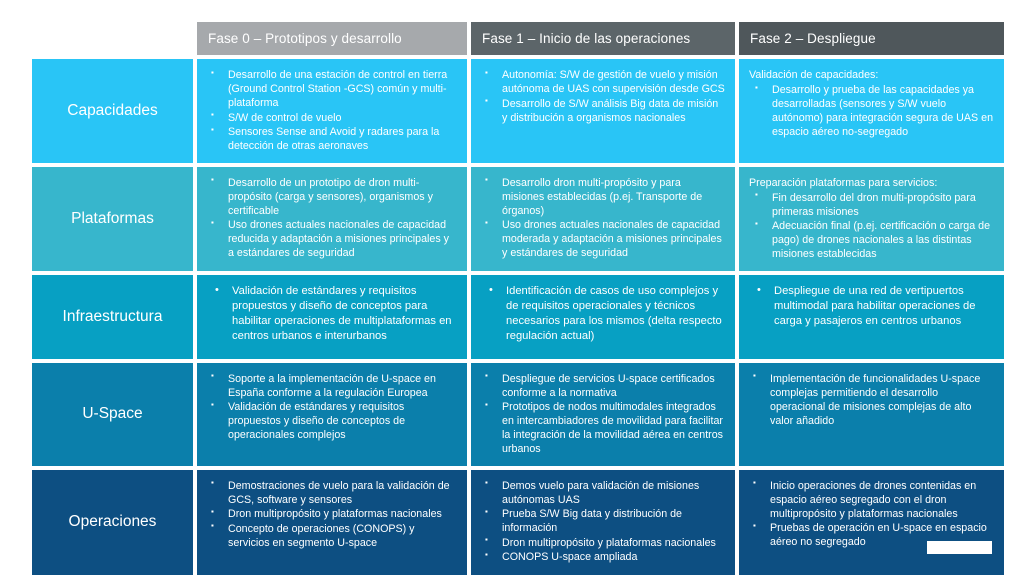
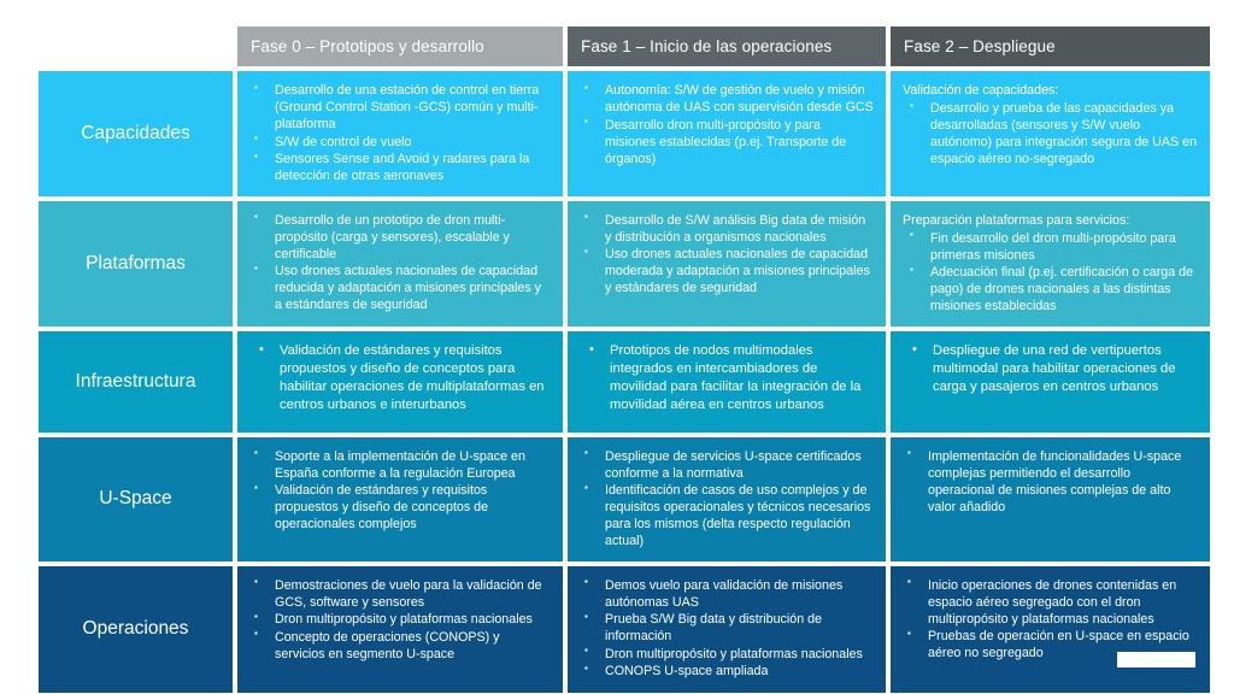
  Fase 0 – Prototipos y desarrollo
  Fase 1 – Inicio de las operaciones
  Fase 2 – Despliegue
  Capacidades
  Desarrollo de una estación de control en tierra (Ground Control Station -GCS) común y multi-plataforma
  S/W de control de vuelo
  Sensores Sense and Avoid y radares para la detección de otras aeronaves
  Autonomía: S/W de gestión de vuelo y misión autónoma de UAS con supervisión desde GCS
- Desarrollo de S/W análisis Big data de misión y distribución a organismos nacionales
+ Desarrollo dron multi-propósito y para misiones establecidas (p.ej. Transporte de órganos)
  Validación de capacidades:
  Desarrollo y prueba de las capacidades ya desarrolladas (sensores y S/W vuelo autónomo) para integración segura de UAS en espacio aéreo no-segregado
  Plataformas
- Desarrollo de un prototipo de dron multi-propósito (carga y sensores), organismos y certificable
+ Desarrollo de un prototipo de dron multi-propósito (carga y sensores), escalable y certificable
  Uso drones actuales nacionales de capacidad reducida y adaptación a misiones principales y a estándares de seguridad
- Desarrollo dron multi-propósito y para misiones establecidas (p.ej. Transporte de órganos)
+ Desarrollo de S/W análisis Big data de misión y distribución a organismos nacionales
  Uso drones actuales nacionales de capacidad moderada y adaptación a misiones principales y estándares de seguridad
  Preparación plataformas para servicios:
  Fin desarrollo del dron multi-propósito para primeras misiones
  Adecuación final (p.ej. certificación o carga de pago) de drones nacionales a las distintas misiones establecidas
  Infraestructura
  Validación de estándares y requisitos propuestos y diseño de conceptos para habilitar operaciones de multiplataformas en centros urbanos e interurbanos
- Identificación de casos de uso complejos y de requisitos operacionales y técnicos necesarios para los mismos (delta respecto regulación actual)
+ Prototipos de nodos multimodales integrados en intercambiadores de movilidad para facilitar la integración de la movilidad aérea en centros urbanos
  Despliegue de una red de vertipuertos multimodal para habilitar operaciones de carga y pasajeros en centros urbanos
  U-Space
  Soporte a la implementación de U-space en España conforme a la regulación Europea
  Validación de estándares y requisitos propuestos y diseño de conceptos de operacionales complejos
  Despliegue de servicios U-space certificados conforme a la normativa
- Prototipos de nodos multimodales integrados en intercambiadores de movilidad para facilitar la integración de la movilidad aérea en centros urbanos
+ Identificación de casos de uso complejos y de requisitos operacionales y técnicos necesarios para los mismos (delta respecto regulación actual)
  Implementación de funcionalidades U-space complejas permitiendo el desarrollo operacional de misiones complejas de alto valor añadido
  Operaciones
  Demostraciones de vuelo para la validación de GCS, software y sensores
  Dron multipropósito y plataformas nacionales
  Concepto de operaciones (CONOPS) y servicios en segmento U-space
  Demos vuelo para validación de misiones autónomas UAS
  Prueba S/W Big data y distribución de información
  Dron multipropósito y plataformas nacionales
  CONOPS U-space ampliada
  Inicio operaciones de drones contenidas en espacio aéreo segregado con el dron multipropósito y plataformas nacionales
  Pruebas de operación en U-space en espacio aéreo no segregado
